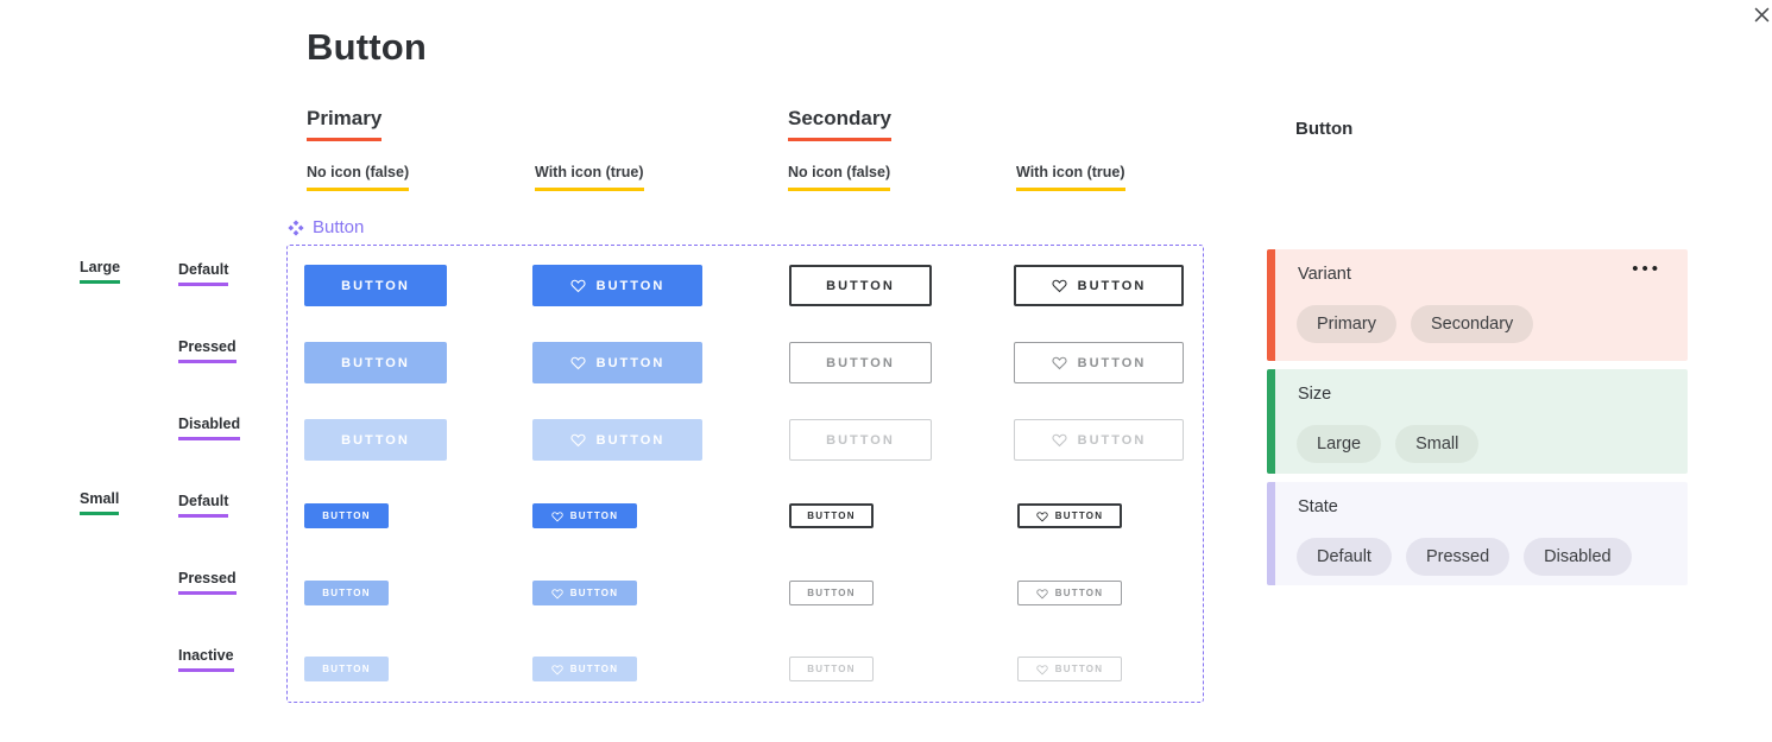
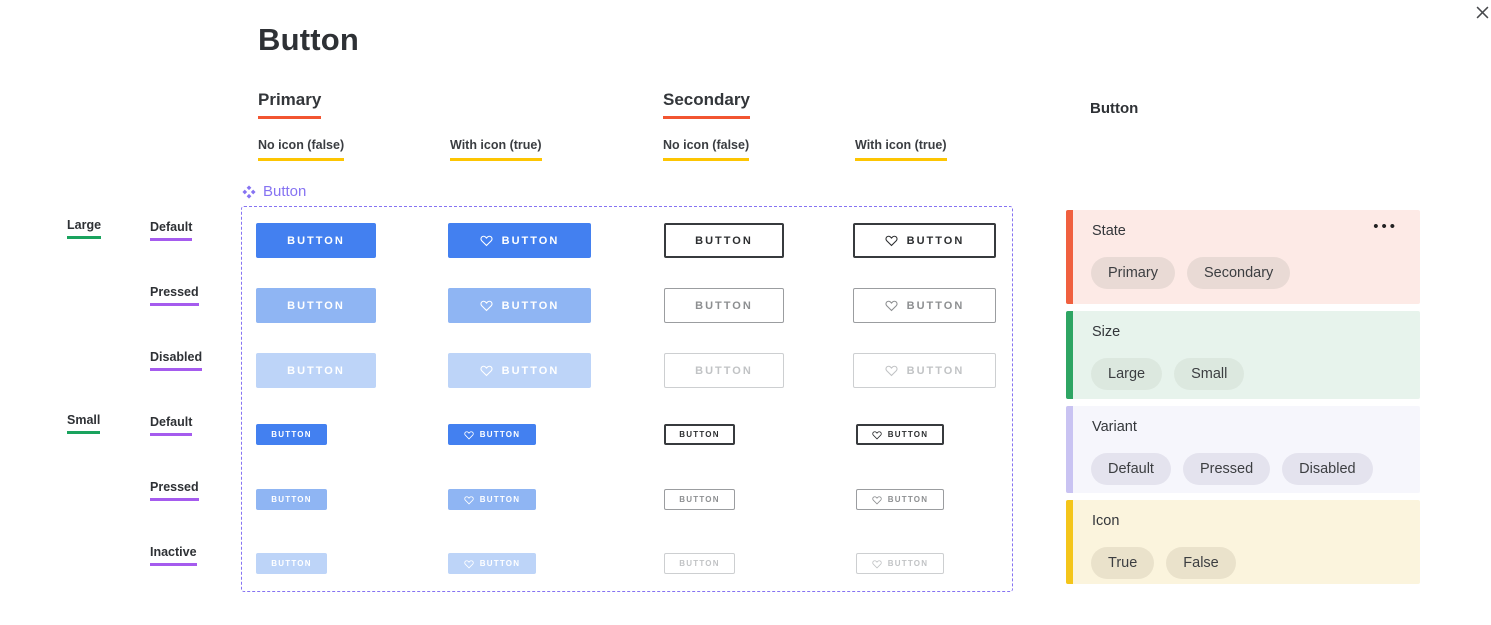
  Button
  Primary
  Secondary
  No icon (false)
  With icon (true)
  No icon (false)
  With icon (true)
  Large
  Small
  Default
  Pressed
  Disabled
  Default
  Pressed
  Inactive
  Button
  BUTTON
  BUTTON
  BUTTON
  BUTTON
  BUTTON
  BUTTON
  BUTTON
  BUTTON
  BUTTON
  BUTTON
  BUTTON
  BUTTON
  BUTTON
  BUTTON
  BUTTON
  BUTTON
  BUTTON
  BUTTON
  BUTTON
  BUTTON
  BUTTON
  BUTTON
  BUTTON
  BUTTON
  Button
- Variant
+ State
  •••
  Primary
  Secondary
  Size
  Large
  Small
- State
+ Variant
  Default
  Pressed
  Disabled
+ Icon
+ True
+ False
